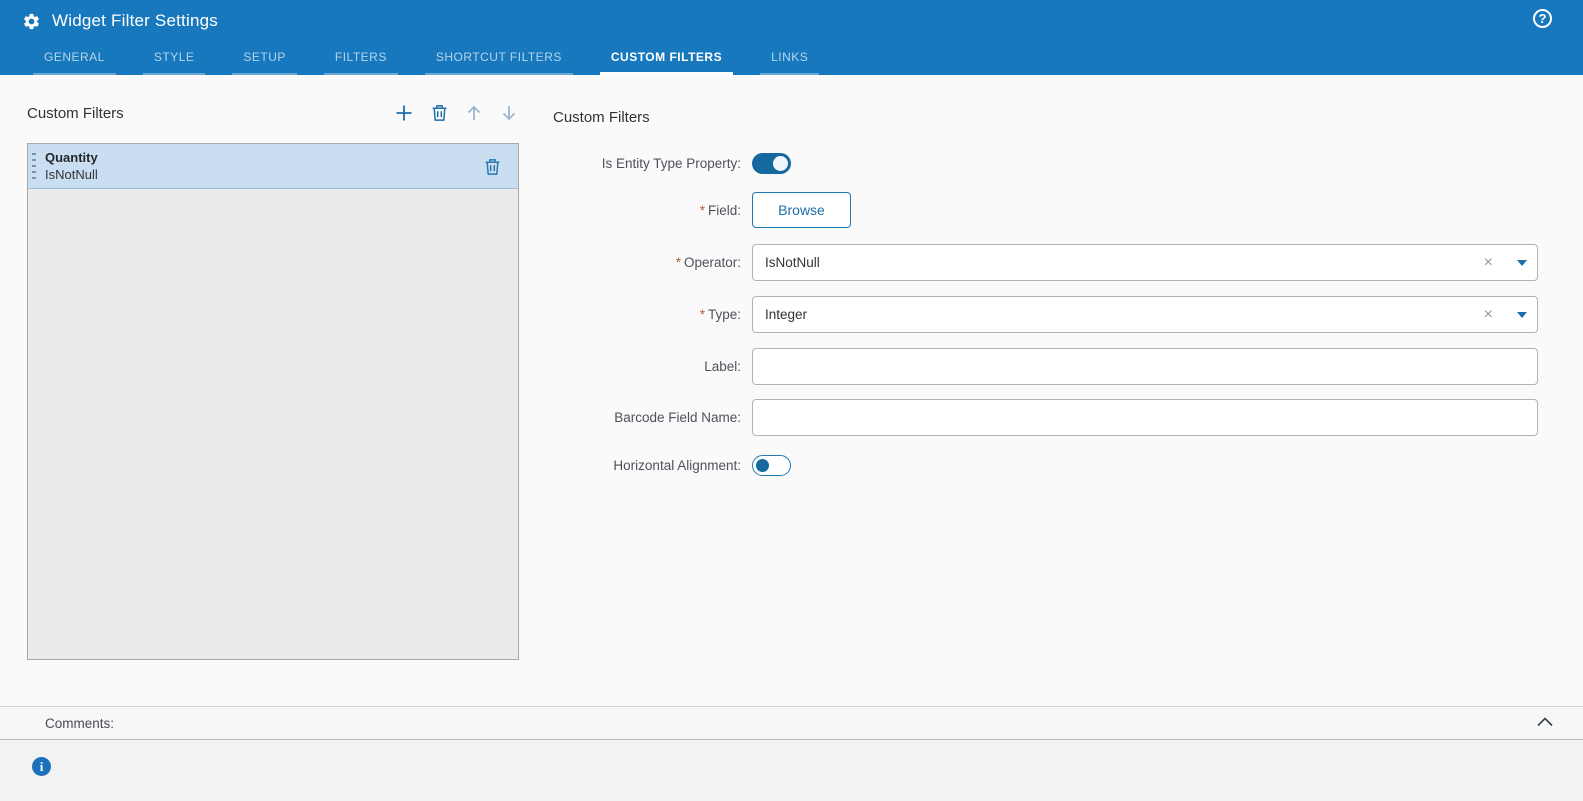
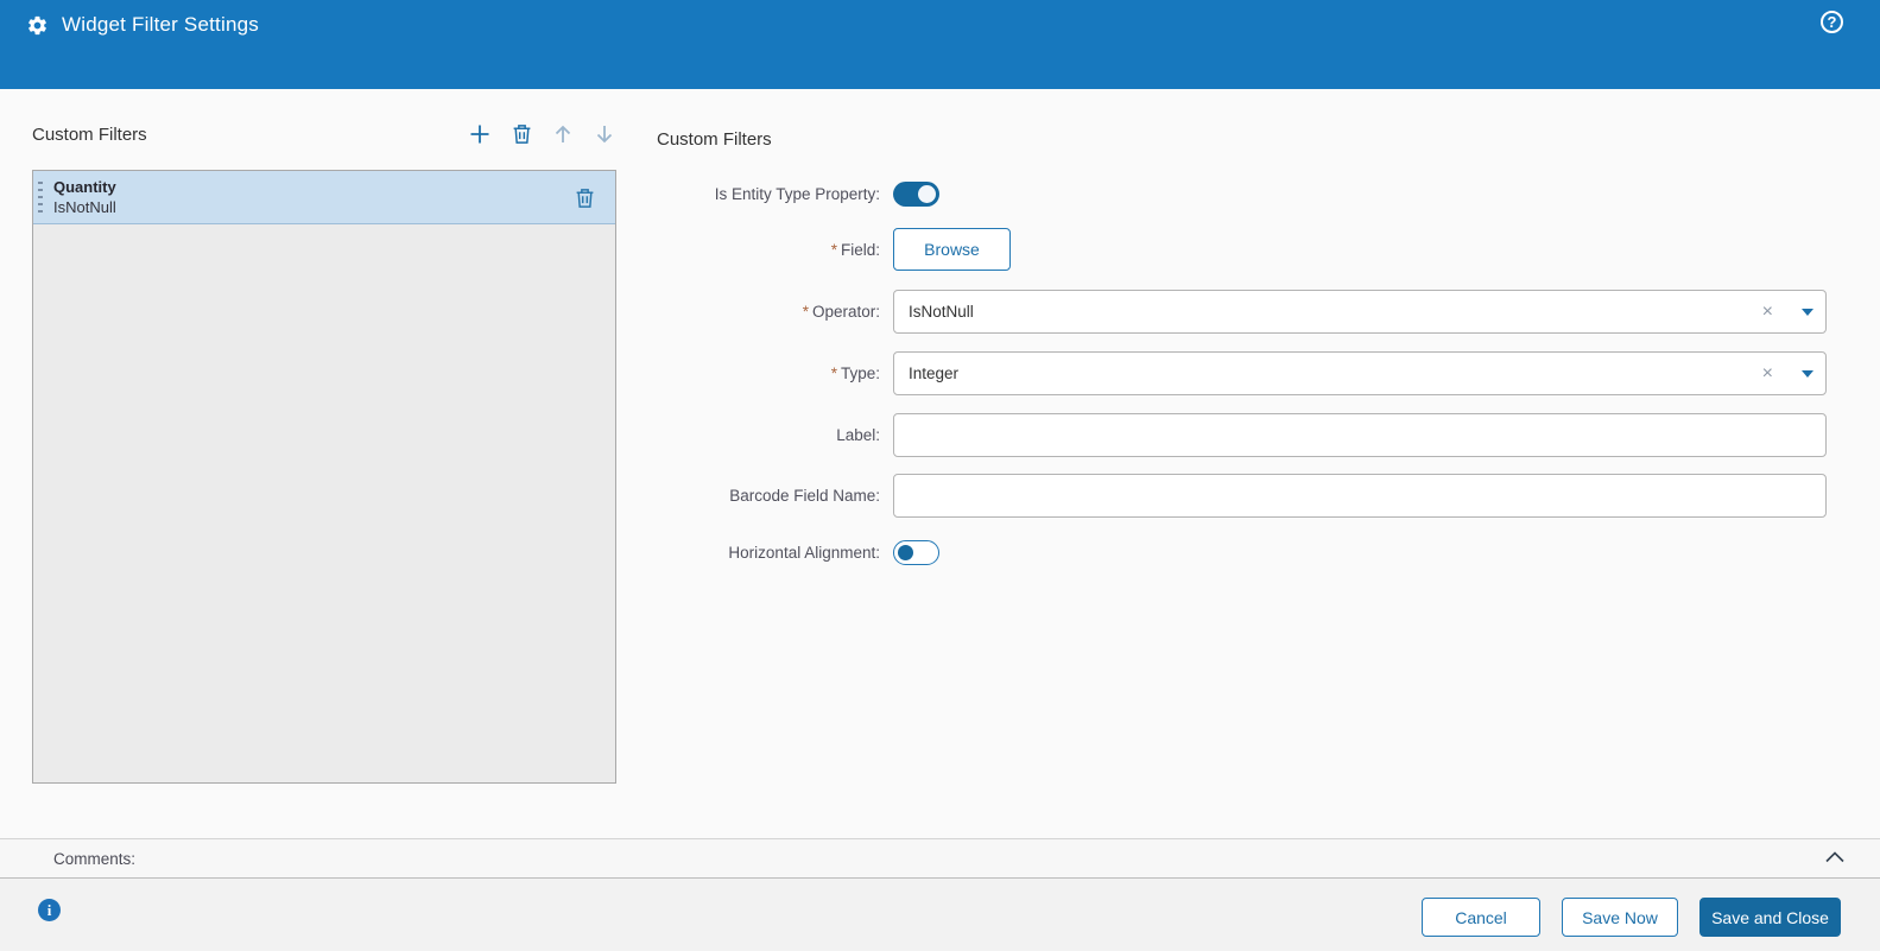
  Widget Filter Settings
  ?
- GENERAL
- STYLE
- SETUP
- FILTERS
- SHORTCUT FILTERS
- CUSTOM FILTERS
- LINKS
  Custom Filters
  Quantity
  IsNotNull
  Custom Filters
  Is Entity Type Property:
  * Field:
  Browse
  * Operator:
  IsNotNull
  ×
  * Type:
  Integer
  ×
  Label:
  Barcode Field Name:
  Horizontal Alignment:
  Comments:
  i
+ Cancel
+ Save Now
+ Save and Close
